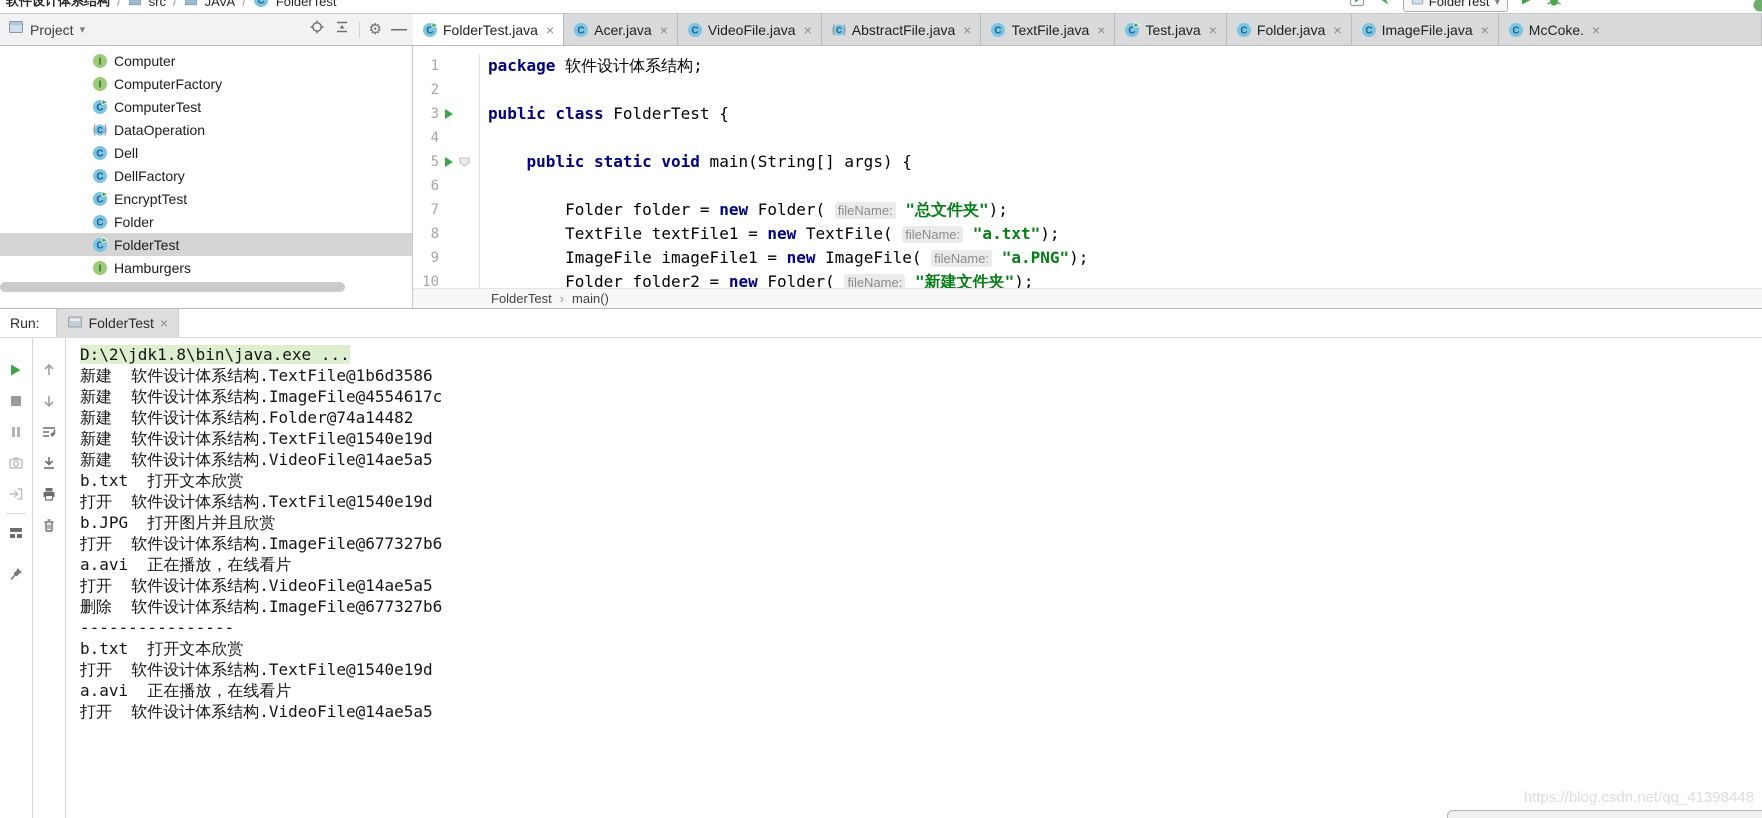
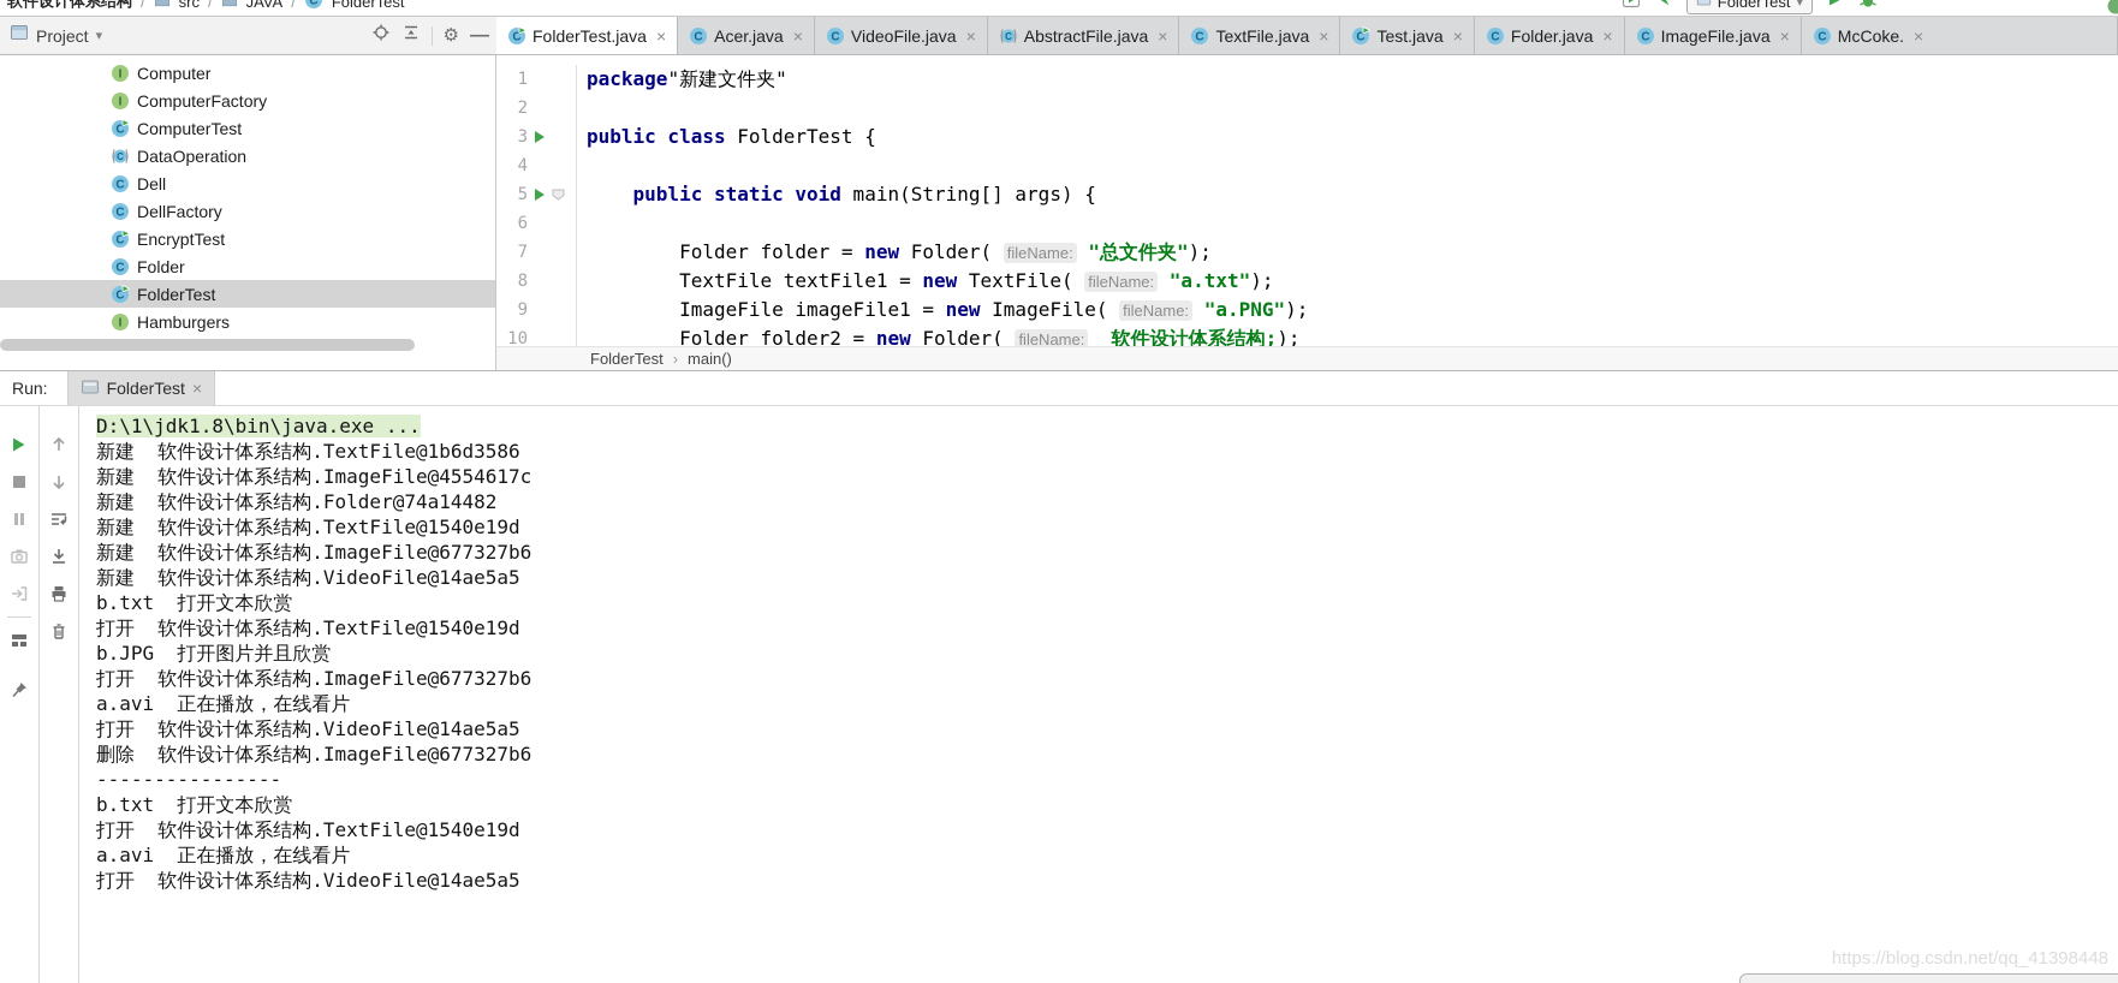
  软件设计体系结构
  /
  src
  /
  JAVA
  /
  C
  FolderTest
  FolderTest
  ▾
  Project
  ▾
  ⚙
  —
  C
  FolderTest.java
  ×
  C
  Acer.java
  ×
  C
  VideoFile.java
  ×
  C
  AbstractFile.java
  ×
  C
  TextFile.java
  ×
  C
  Test.java
  ×
  C
  Folder.java
  ×
  C
  ImageFile.java
  ×
  C
  McCoke.
  ×
  I
  Computer
  I
  ComputerFactory
  C
  ComputerTest
  C
  DataOperation
  C
  Dell
  C
  DellFactory
  C
  EncryptTest
  C
  Folder
  C
  FolderTest
  I
  Hamburgers
  1
- package 软件设计体系结构;
+ package"新建文件夹"
  2
  3
  public class FolderTest {
  4
  5
  public static void main(String[] args) {
  6
  7
  Folder folder = new Folder( fileName: "总文件夹");
  8
  TextFile textFile1 = new TextFile( fileName: "a.txt");
  9
  ImageFile imageFile1 = new ImageFile( fileName: "a.PNG");
  10
- Folder folder2 = new Folder( fileName: "新建文件夹");
+ Folder folder2 = new Folder( fileName: 软件设计体系结构;);
  FolderTest
  ›
  main()
  Run:
  FolderTest
  ×
- D:\2\jdk1.8\bin\java.exe ...
+ D:\1\jdk1.8\bin\java.exe ...
  新建 软件设计体系结构.TextFile@1b6d3586
  新建 软件设计体系结构.ImageFile@4554617c
  新建 软件设计体系结构.Folder@74a14482
  新建 软件设计体系结构.TextFile@1540e19d
+ 新建 软件设计体系结构.ImageFile@677327b6
  新建 软件设计体系结构.VideoFile@14ae5a5
  b.txt 打开文本欣赏
  打开 软件设计体系结构.TextFile@1540e19d
  b.JPG 打开图片并且欣赏
  打开 软件设计体系结构.ImageFile@677327b6
  a.avi 正在播放，在线看片
  打开 软件设计体系结构.VideoFile@14ae5a5
  删除 软件设计体系结构.ImageFile@677327b6
  ----------------
  b.txt 打开文本欣赏
  打开 软件设计体系结构.TextFile@1540e19d
  a.avi 正在播放，在线看片
  打开 软件设计体系结构.VideoFile@14ae5a5
  https://blog.csdn.net/qq_41398448
